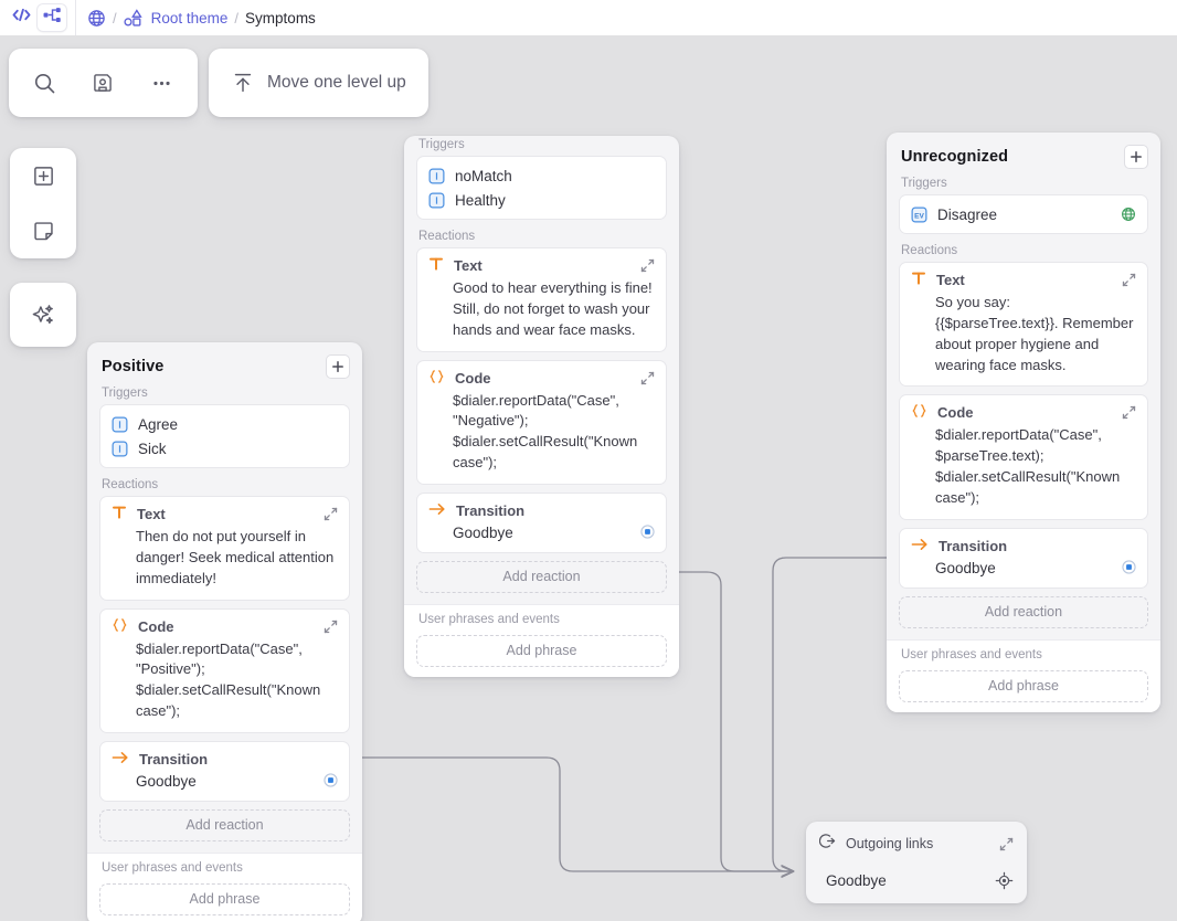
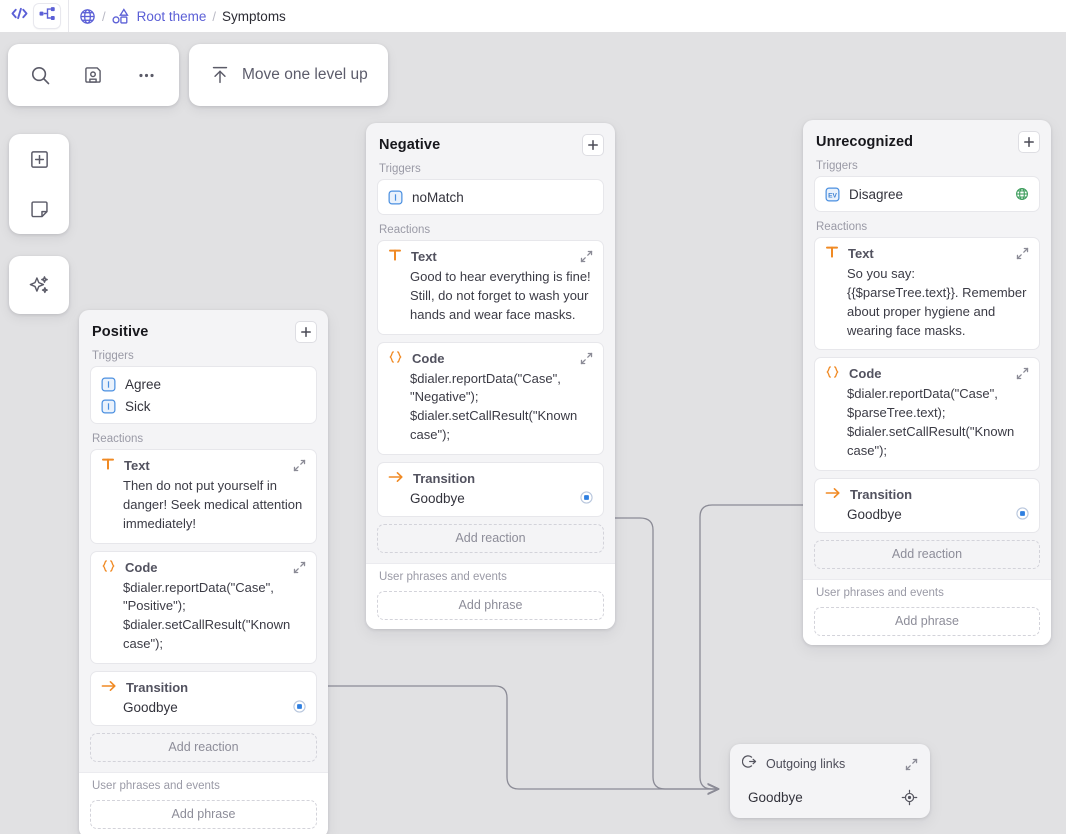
  /
  Root theme
  /
  Symptoms
  Move one level up
  Positive
  Triggers
  Agree
  Sick
  Reactions
  Text
  Then do not put yourself in danger! Seek medical attention immediately!
  Code
  $dialer.reportData("Case", "Positive"); $dialer.setCallResult("Known case");
  Transition
  Goodbye
  Add reaction
  User phrases and events
  Add phrase
+ Negative
  Triggers
  noMatch
- Healthy
  Reactions
  Text
  Good to hear everything is fine! Still, do not forget to wash your hands and wear face masks.
  Code
  $dialer.reportData("Case", "Negative"); $dialer.setCallResult("Known case");
  Transition
  Goodbye
  Add reaction
  User phrases and events
  Add phrase
  Unrecognized
  Triggers
  Disagree
  Reactions
  Text
  So you say: {{$parseTree.text}}. Remember about proper hygiene and wearing face masks.
  Code
  $dialer.reportData("Case", $parseTree.text); $dialer.setCallResult("Known case");
  Transition
  Goodbye
  Add reaction
  User phrases and events
  Add phrase
  Outgoing links
  Goodbye
